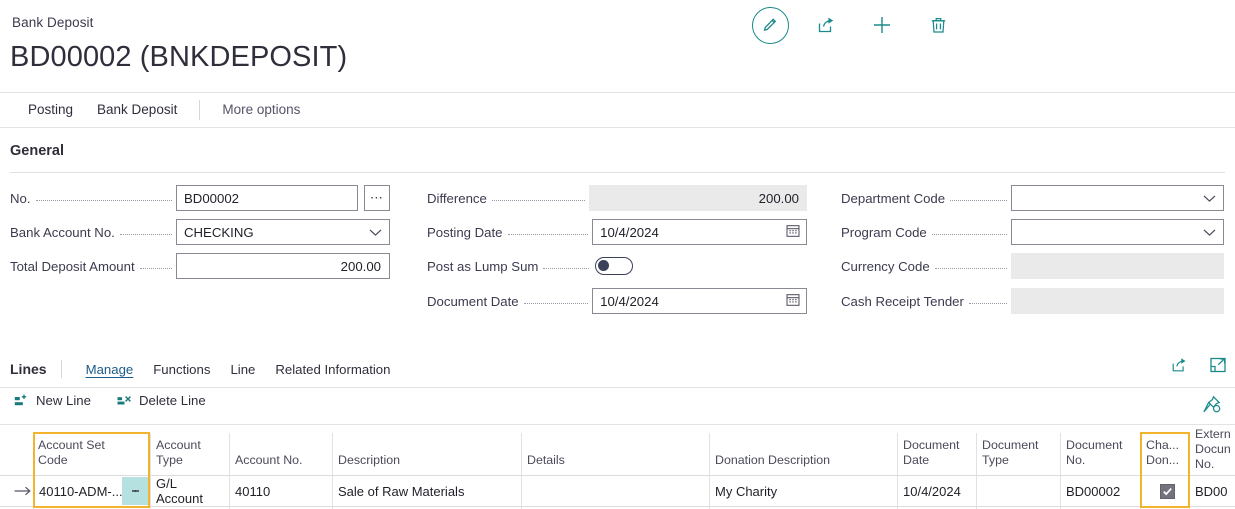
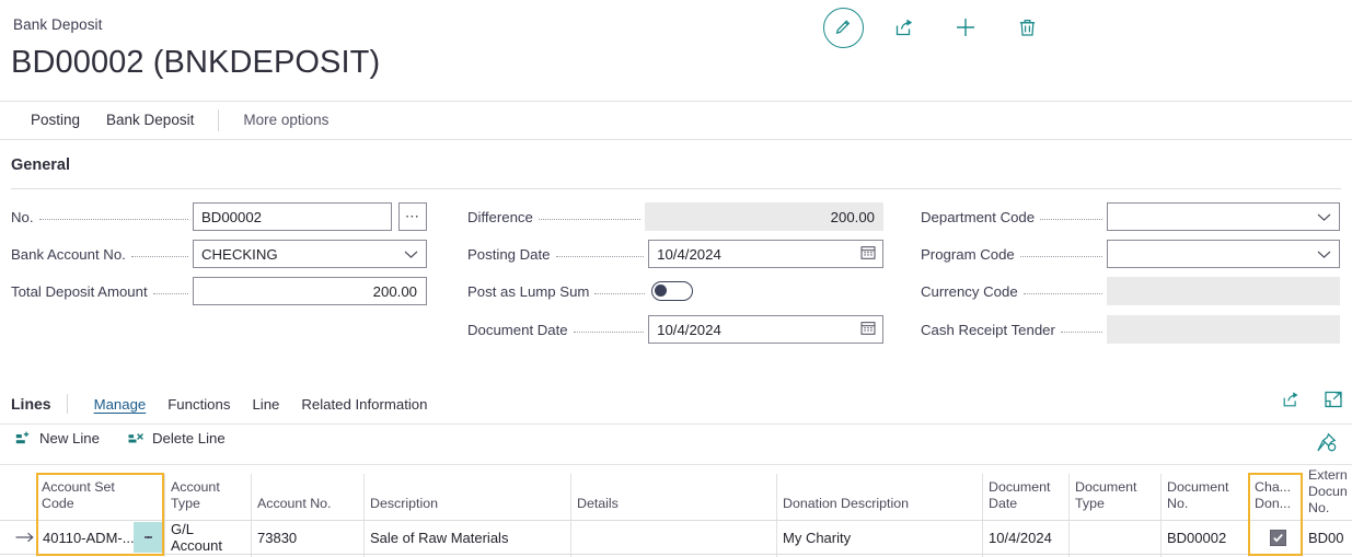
  Bank Deposit
  BD00002 (BNKDEPOSIT)
  Posting
  Bank Deposit
  More options
  General
  No.
  BD00002
  ⋯
  Bank Account No.
  CHECKING
  Total Deposit Amount
  200.00
  Difference
  200.00
  Posting Date
  10/4/2024
  Post as Lump Sum
  Document Date
  10/4/2024
  Department Code
  Program Code
  Currency Code
  Cash Receipt Tender
  Lines
  Manage
  Functions
  Line
  Related Information
  New Line
  Delete Line
  Account Set
  Code
  Account
  Type
  Account No.
  Description
  Details
  Donation Description
  Document
  Date
  Document
  Type
  Document
  No.
  Cha...
  Don...
  Extern
  Docun
  No.
  40110-ADM-...
  G/L Account
- 40110
+ 73830
  Sale of Raw Materials
  My Charity
  10/4/2024
  BD00002
  BD00
